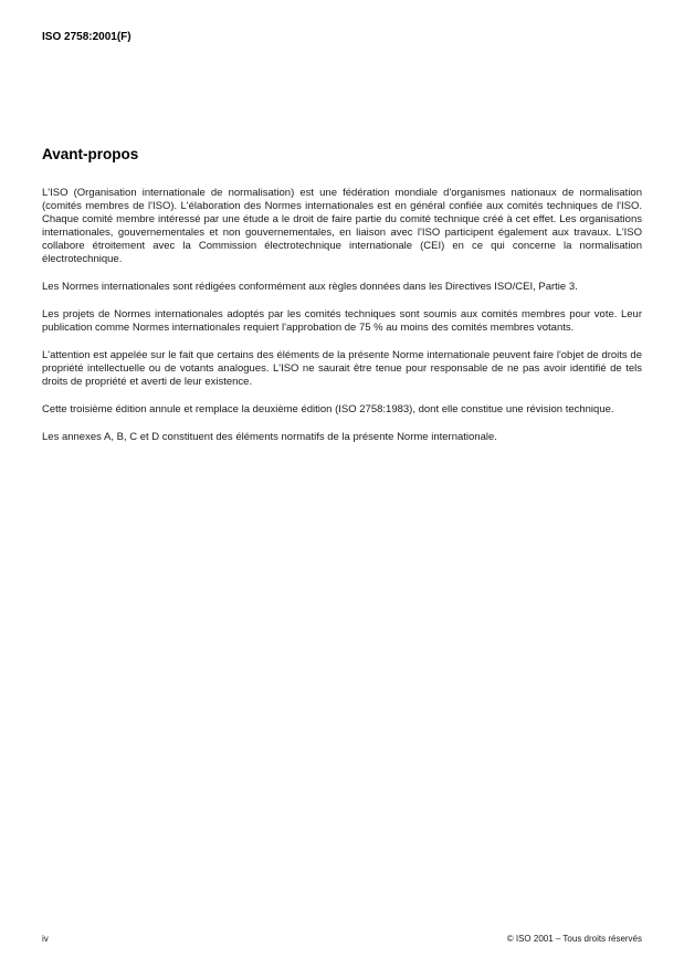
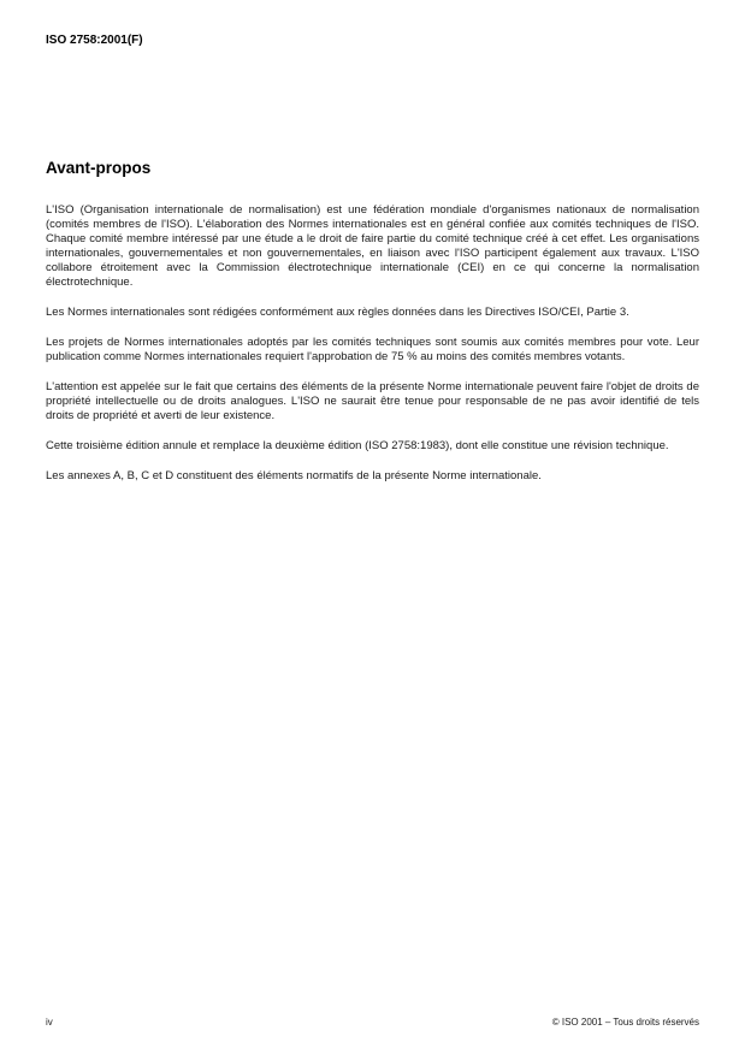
  ISO 2758:2001(F)
  Avant-propos
  L'ISO (Organisation internationale de normalisation) est une fédération mondiale d'organismes nationaux de normalisation (comités membres de l'ISO). L'élaboration des Normes internationales est en général confiée aux comités techniques de l'ISO. Chaque comité membre intéressé par une étude a le droit de faire partie du comité technique créé à cet effet. Les organisations internationales, gouvernementales et non gouvernementales, en liaison avec l'ISO participent également aux travaux. L'ISO collabore étroitement avec la Commission électrotechnique internationale (CEI) en ce qui concerne la normalisation électrotechnique.
  Les Normes internationales sont rédigées conformément aux règles données dans les Directives ISO/CEI, Partie 3.
  Les projets de Normes internationales adoptés par les comités techniques sont soumis aux comités membres pour vote. Leur publication comme Normes internationales requiert l'approbation de 75 % au moins des comités membres votants.
- L'attention est appelée sur le fait que certains des éléments de la présente Norme internationale peuvent faire l'objet de droits de propriété intellectuelle ou de votants analogues. L'ISO ne saurait être tenue pour responsable de ne pas avoir identifié de tels droits de propriété et averti de leur existence.
+ L'attention est appelée sur le fait que certains des éléments de la présente Norme internationale peuvent faire l'objet de droits de propriété intellectuelle ou de droits analogues. L'ISO ne saurait être tenue pour responsable de ne pas avoir identifié de tels droits de propriété et averti de leur existence.
  Cette troisième édition annule et remplace la deuxième édition (ISO 2758:1983), dont elle constitue une révision technique.
  Les annexes A, B, C et D constituent des éléments normatifs de la présente Norme internationale.
  iv
  © ISO 2001 – Tous droits réservés
